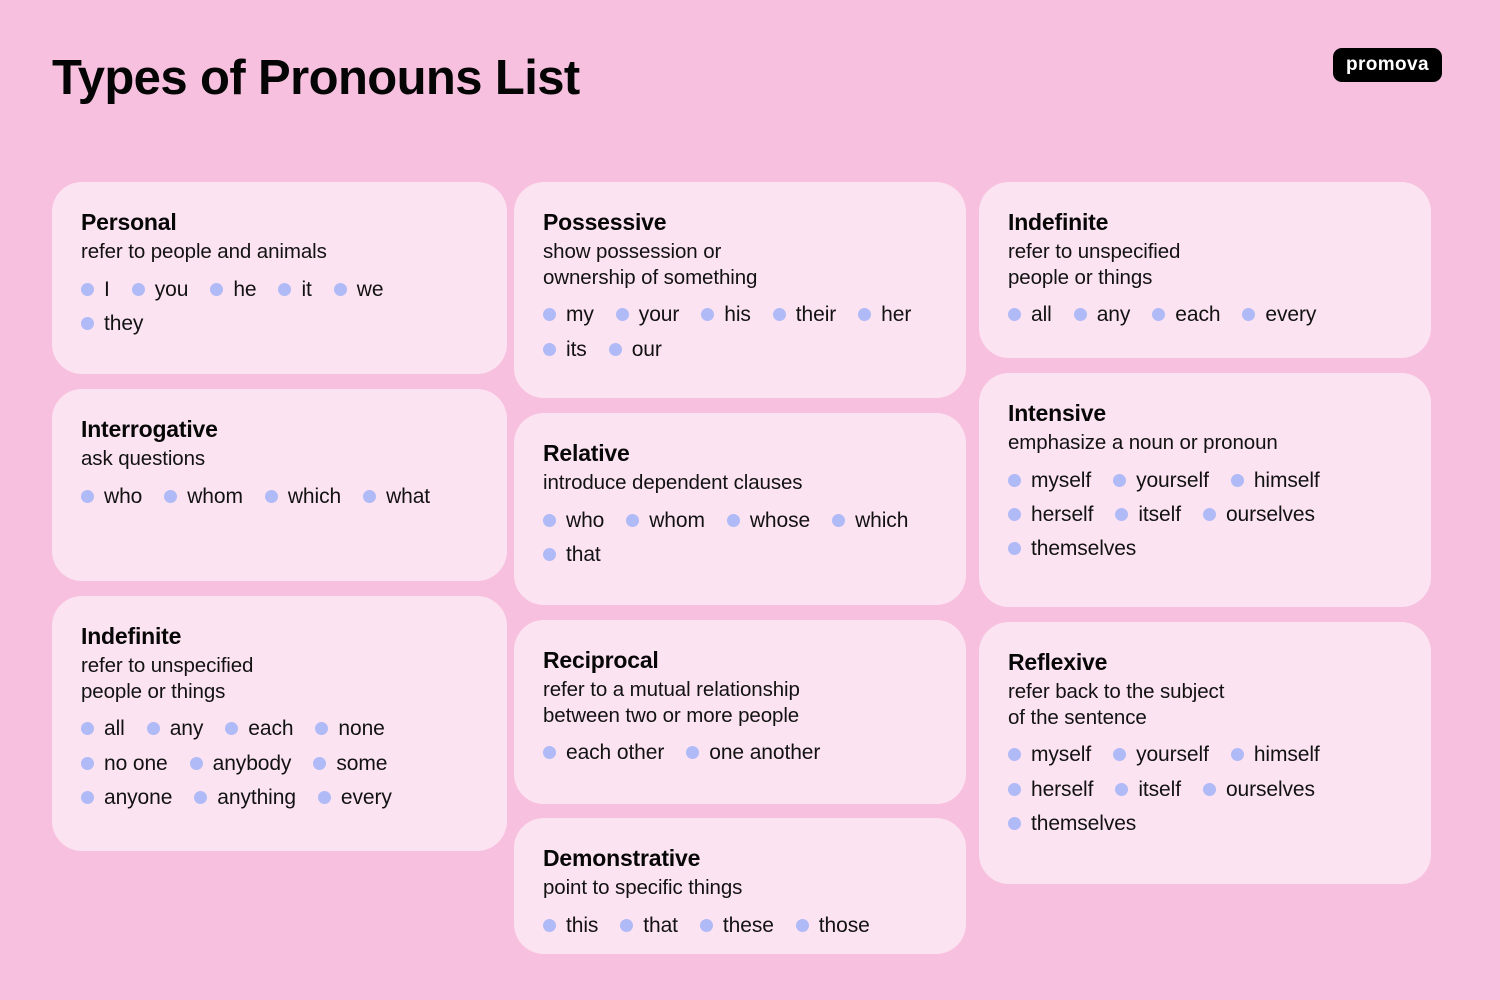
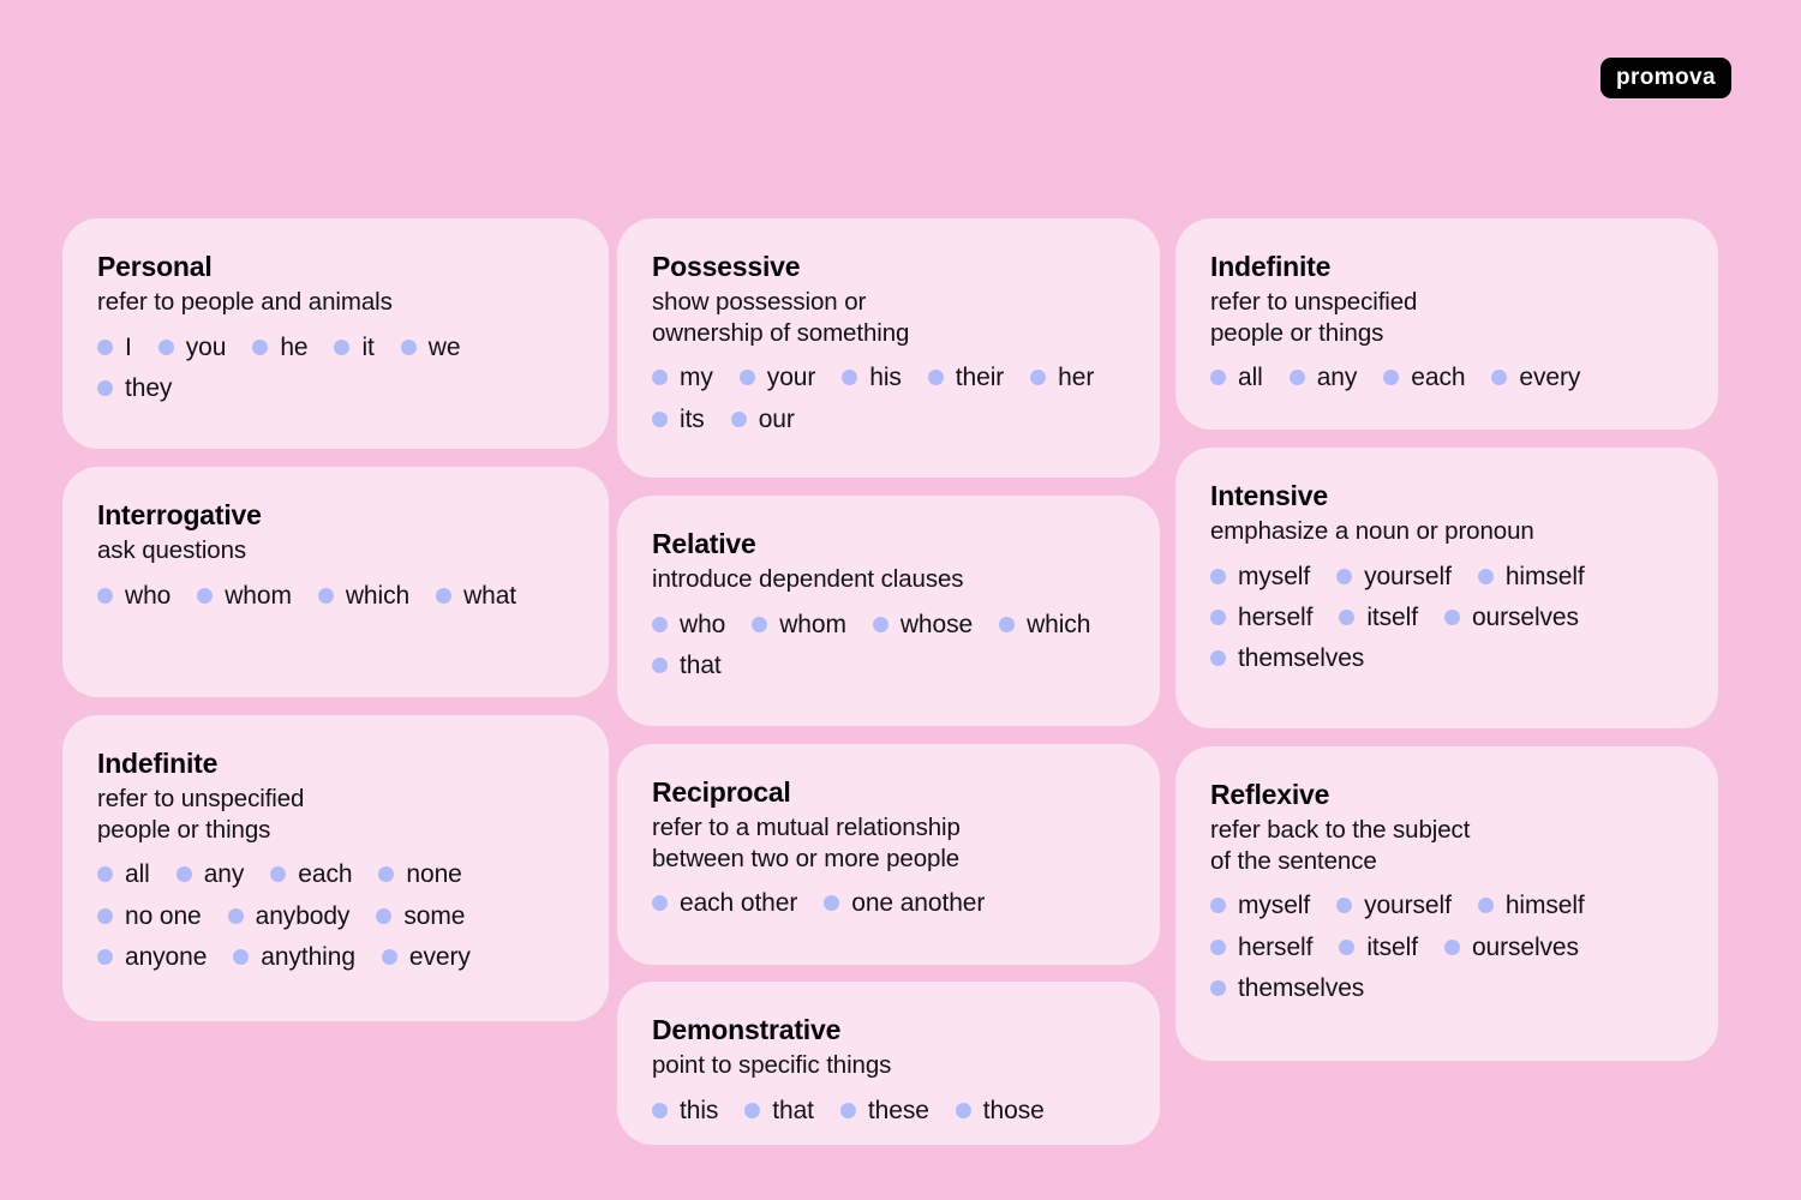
- Types of Pronouns List
  promova
  Personal
  refer to people and animals
  I
  you
  he
  it
  we
  they
  Interrogative
  ask questions
  who
  whom
  which
  what
  Indefinite
  refer to unspecified
  people or things
  all
  any
  each
  none
  no one
  anybody
  some
  anyone
  anything
  every
  Possessive
  show possession or
  ownership of something
  my
  your
  his
  their
  her
  its
  our
  Relative
  introduce dependent clauses
  who
  whom
  whose
  which
  that
  Reciprocal
  refer to a mutual relationship
  between two or more people
  each other
  one another
  Demonstrative
  point to specific things
  this
  that
  these
  those
  Indefinite
  refer to unspecified
  people or things
  all
  any
  each
  every
  Intensive
  emphasize a noun or pronoun
  myself
  yourself
  himself
  herself
  itself
  ourselves
  themselves
  Reflexive
  refer back to the subject
  of the sentence
  myself
  yourself
  himself
  herself
  itself
  ourselves
  themselves
